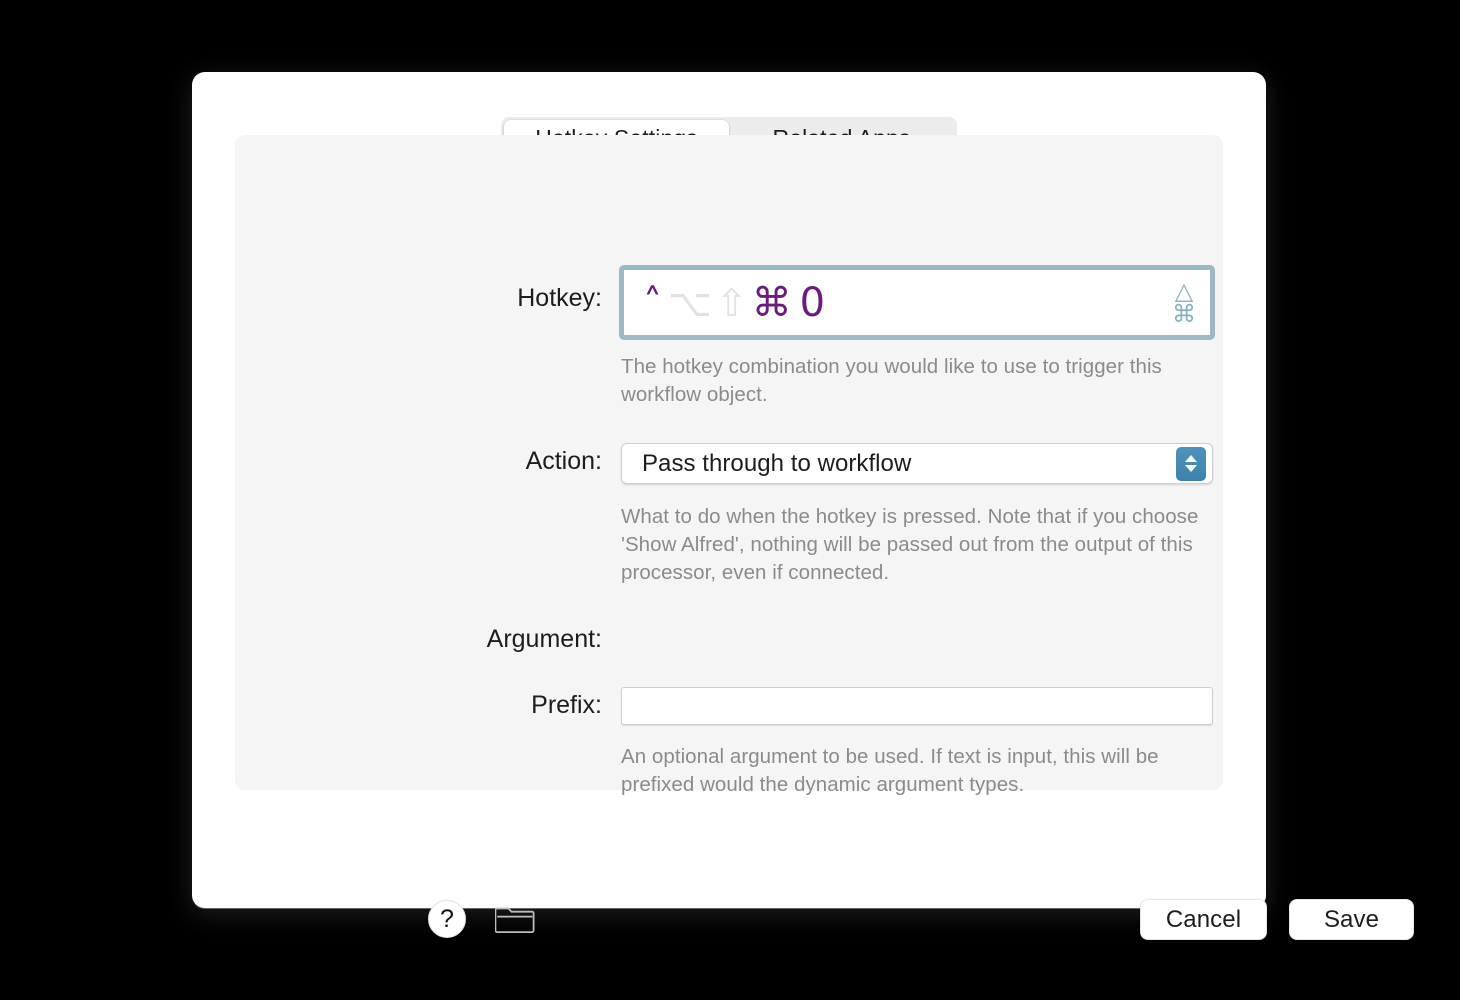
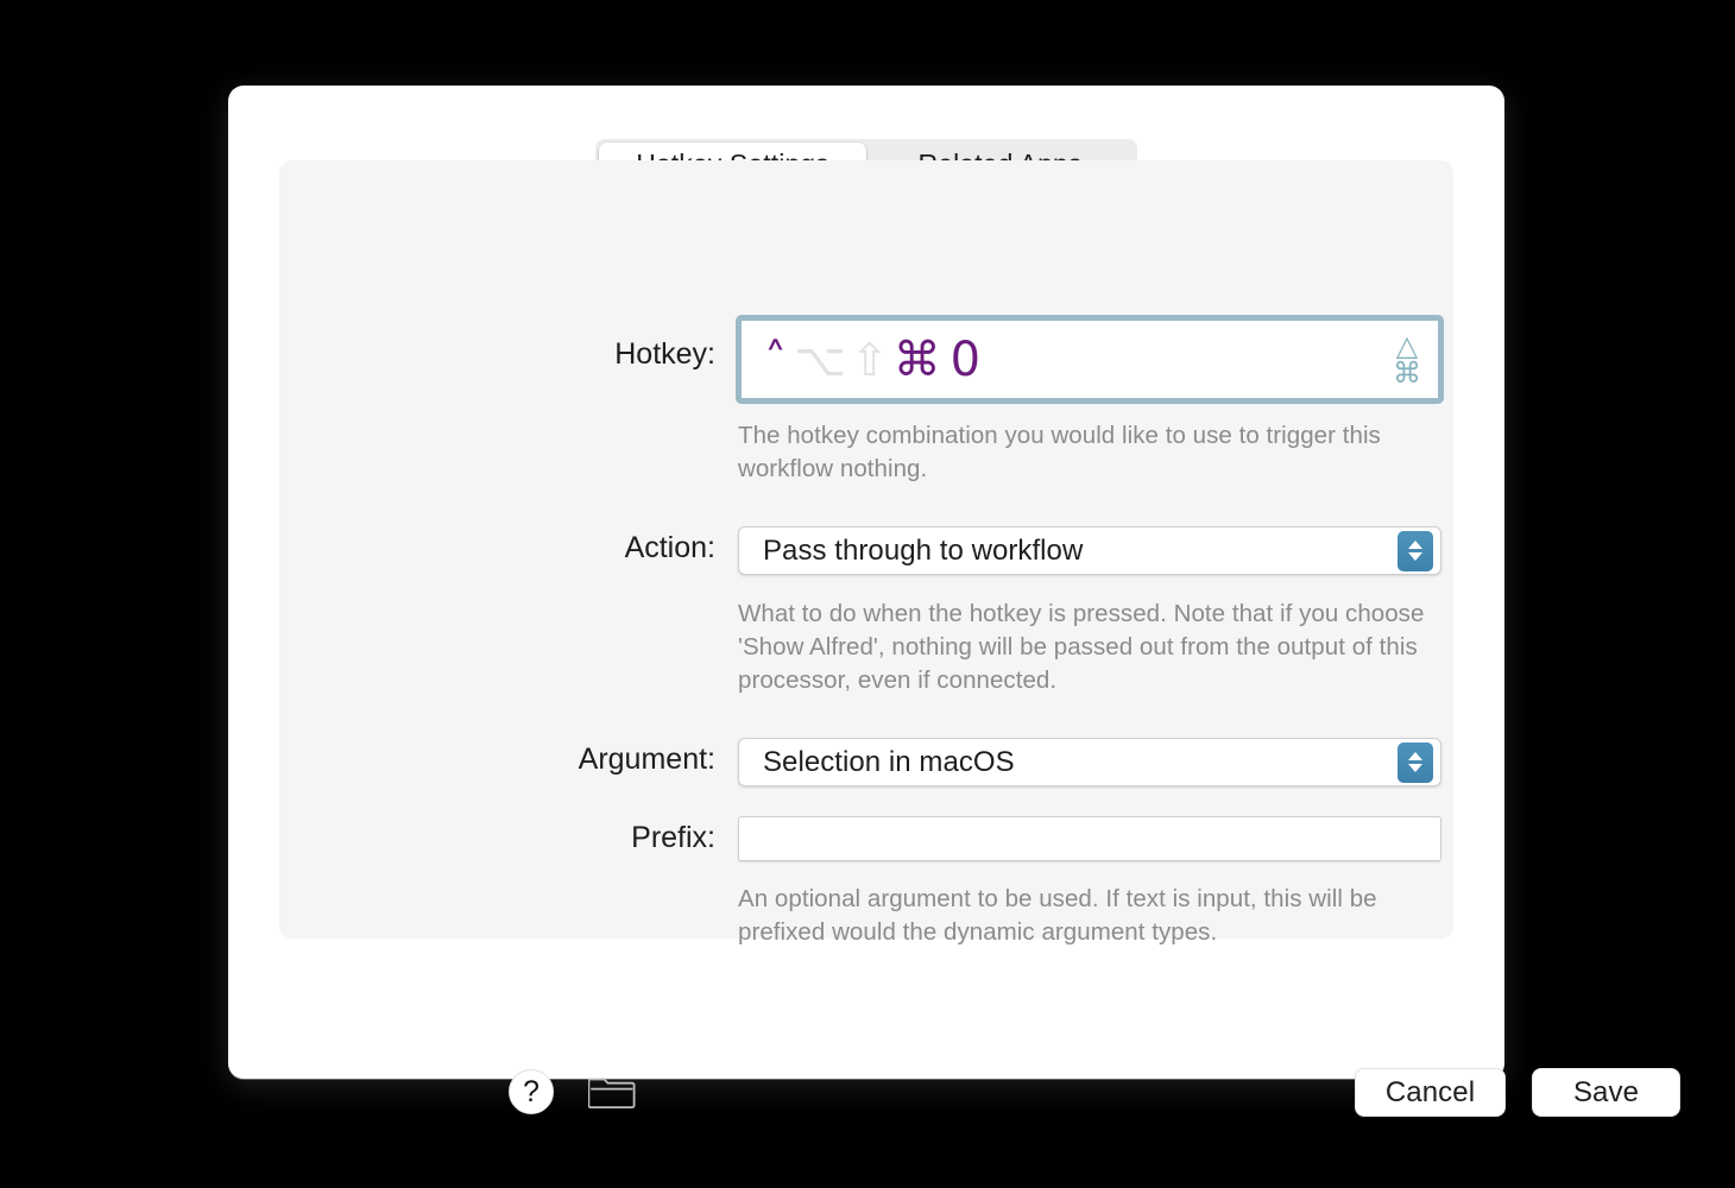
  Hotkey:
  ˄
  ⌥
  ⇧
  ⌘
  0
  △
  ⌘
- The hotkey combination you would like to use to trigger this workflow object.
+ The hotkey combination you would like to use to trigger this workflow nothing.
  Action:
  Pass through to workflow
  What to do when the hotkey is pressed. Note that if you choose 'Show Alfred', nothing will be passed out from the output of this processor, even if connected.
  Argument:
+ Selection in macOS
  Prefix:
  An optional argument to be used. If text is input, this will be prefixed would the dynamic argument types.
  ?
  Cancel
  Save
